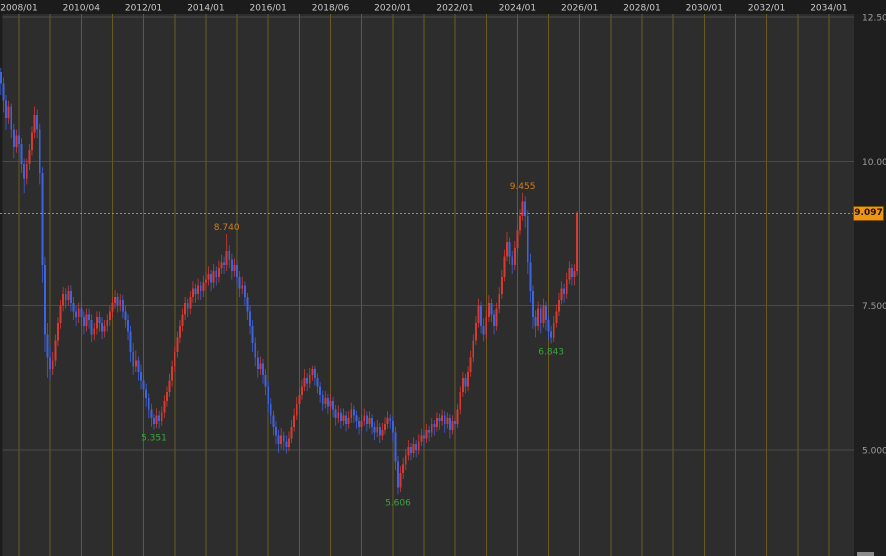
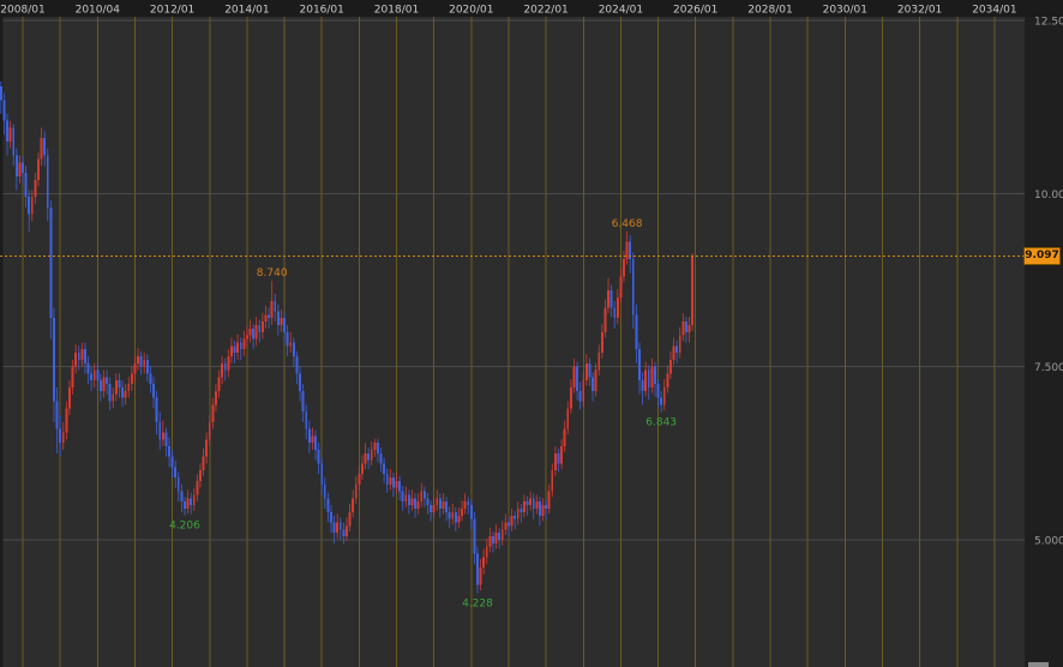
  2008/01
  2010/04
  2012/01
  2014/01
  2016/01
- 2018/06
+ 2018/01
  2020/01
  2022/01
  2024/01
  2026/01
  2028/01
  2030/01
  2032/01
  2034/01
  12.50
  10.00
  7.500
  5.000
  8.740
- 9.455
+ 6.468
- 5.351
+ 4.206
- 5.606
+ 4.228
  6.843
  9.097
